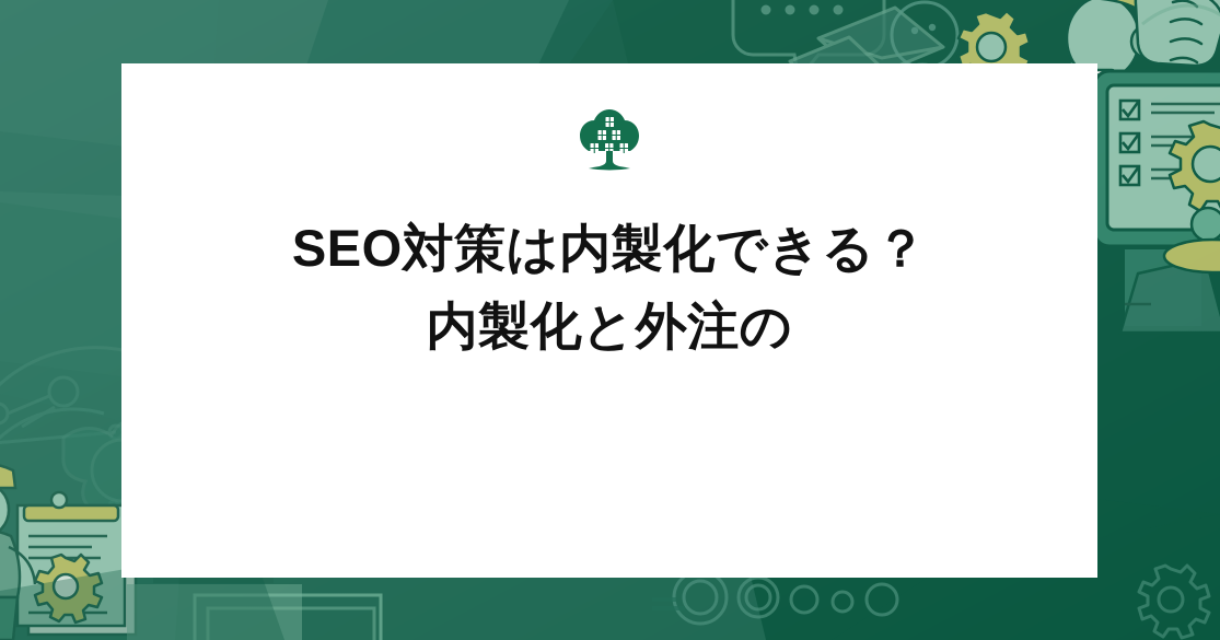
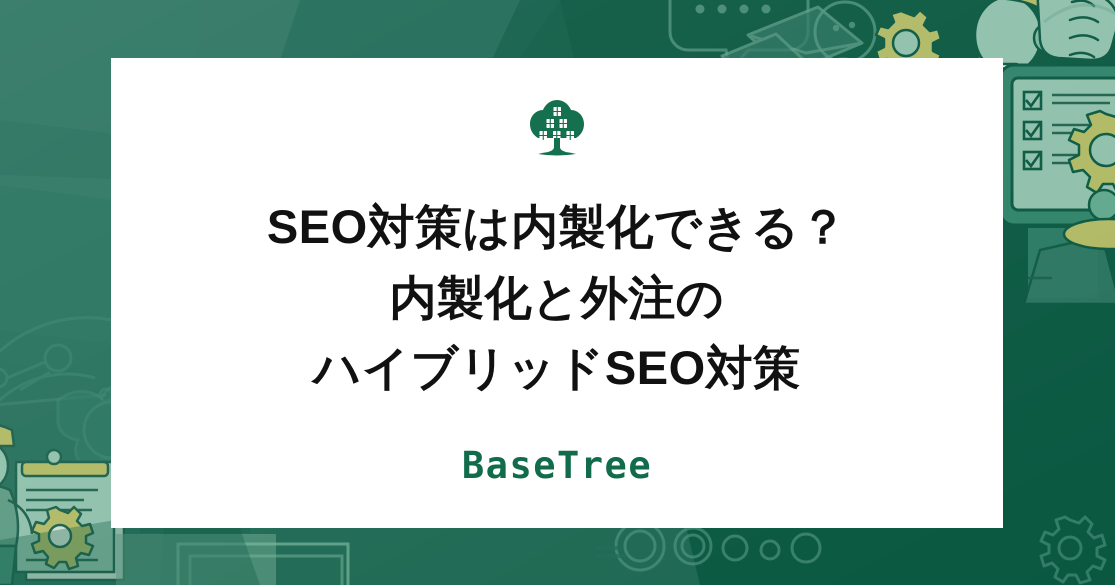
  SEO対策は内製化できる？
  内製化と外注の
+ ハイブリッドSEO対策
+ BaseTree
